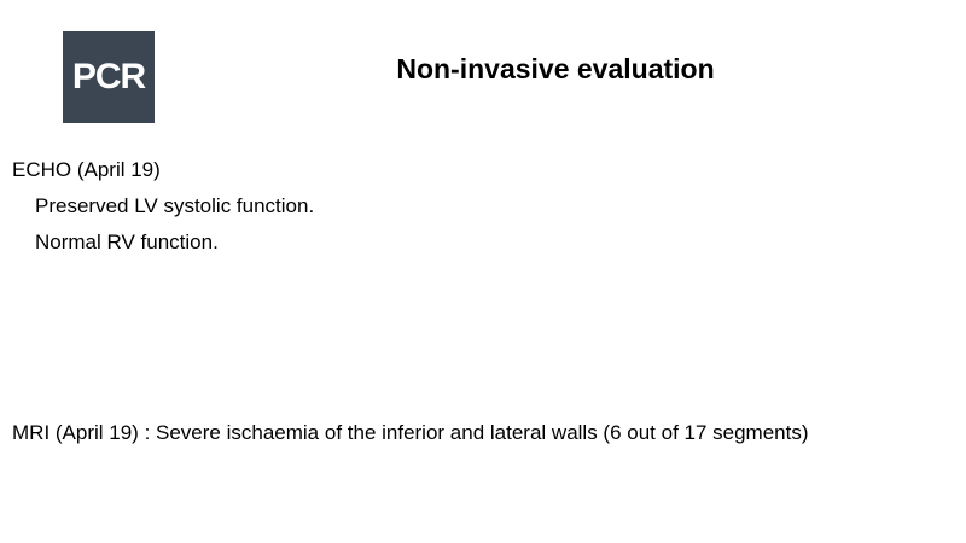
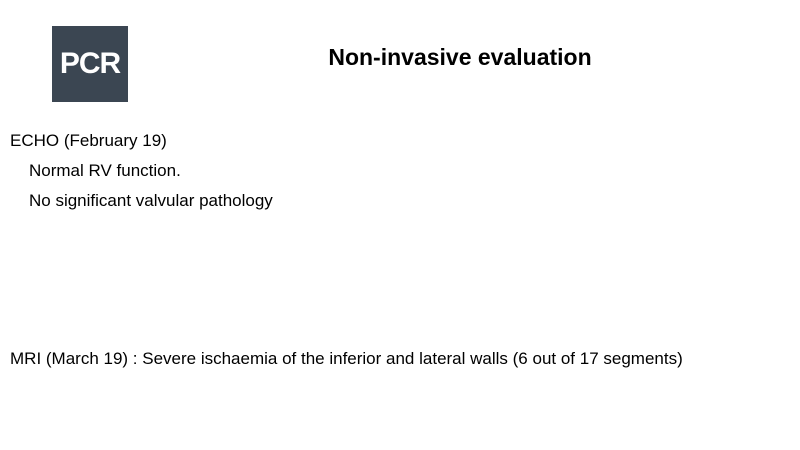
  PCR
  Non-invasive evaluation
- ECHO (April 19)
+ ECHO (February 19)
- Preserved LV systolic function.
  Normal RV function.
+ No significant valvular pathology
- MRI (April 19) : Severe ischaemia of the inferior and lateral walls (6 out of 17 segments)
+ MRI (March 19) : Severe ischaemia of the inferior and lateral walls (6 out of 17 segments)
